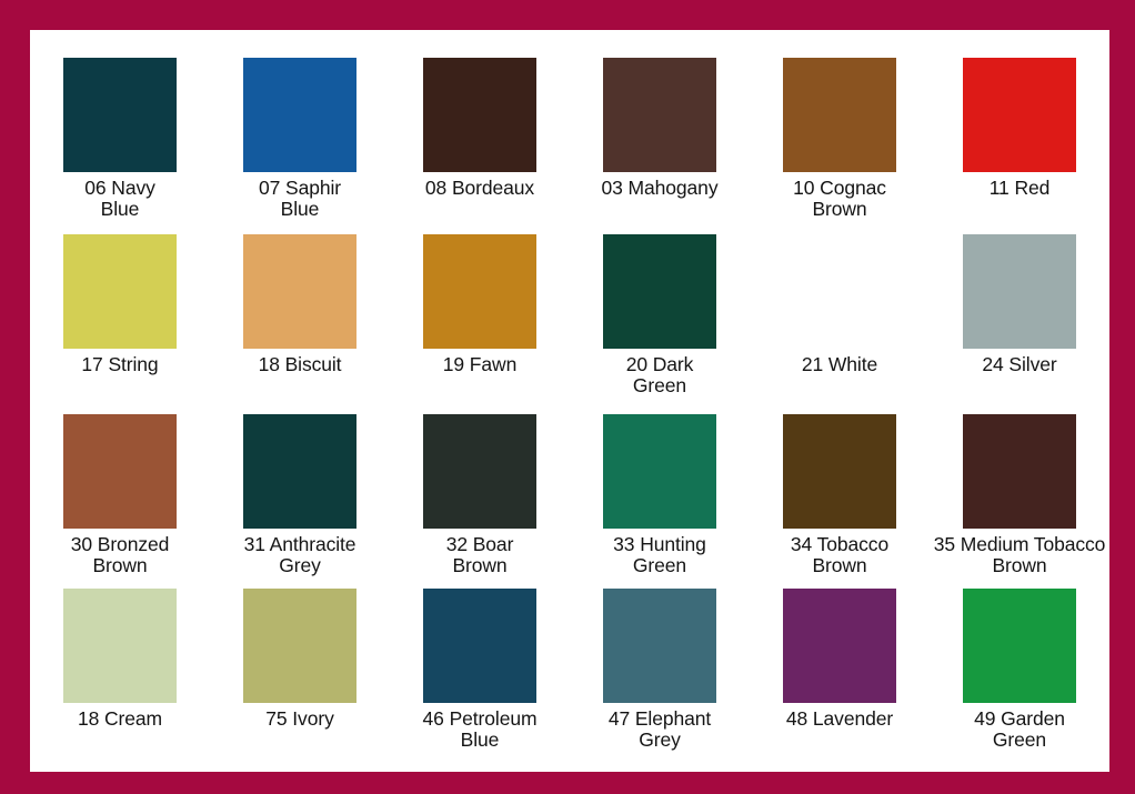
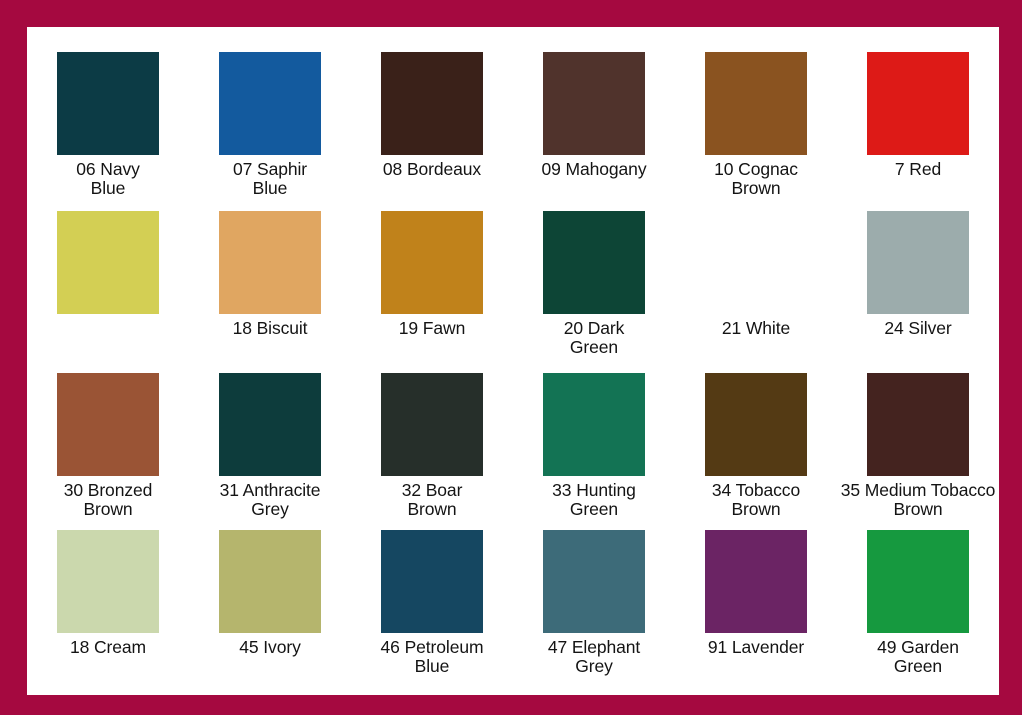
  06 Navy
  Blue
  07 Saphir
  Blue
  08 Bordeaux
- 03 Mahogany
+ 09 Mahogany
  10 Cognac
  Brown
- 11 Red
+ 7 Red
- 17 String
  18 Biscuit
  19 Fawn
  20 Dark
  Green
  21 White
  24 Silver
  30 Bronzed
  Brown
  31 Anthracite
  Grey
  32 Boar
  Brown
  33 Hunting
  Green
  34 Tobacco
  Brown
  35 Medium Tobacco
  Brown
  18 Cream
- 75 Ivory
+ 45 Ivory
  46 Petroleum
  Blue
  47 Elephant
  Grey
- 48 Lavender
+ 91 Lavender
  49 Garden
  Green
